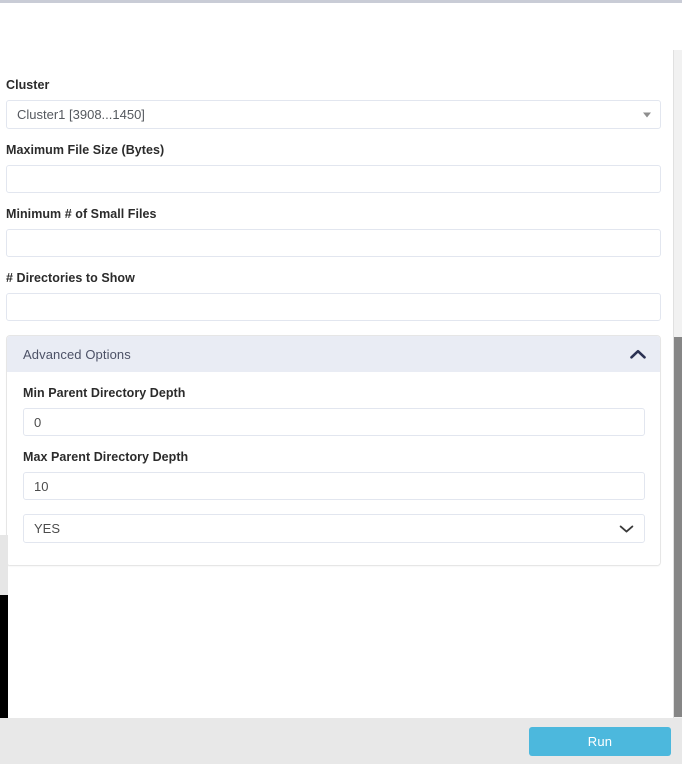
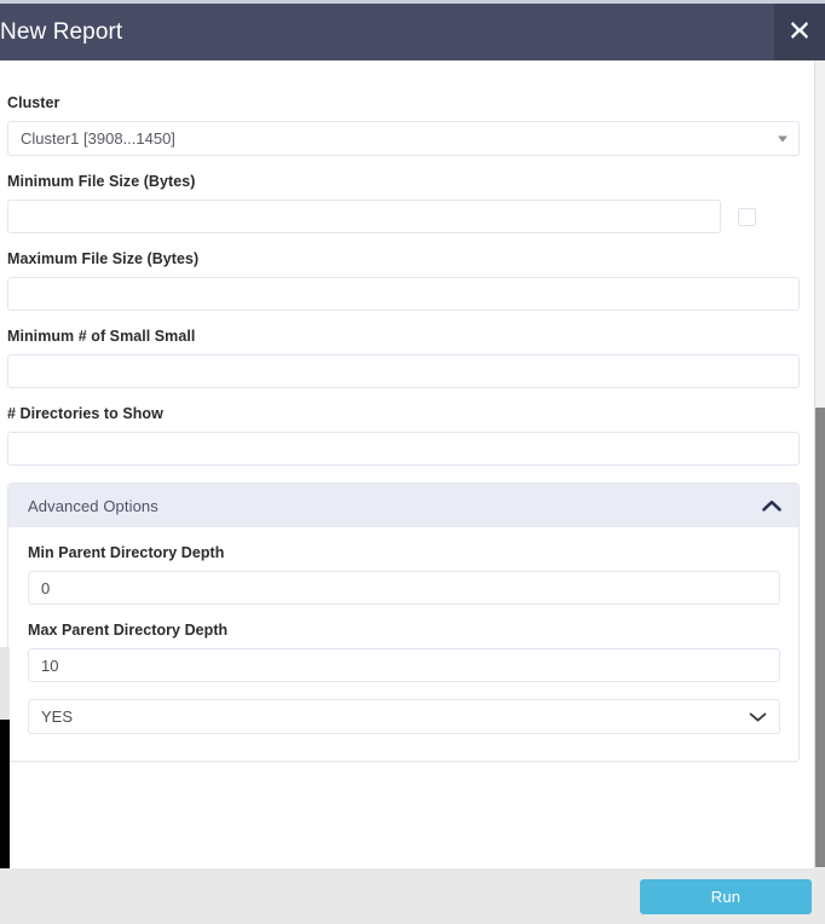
+ New Report
  Cluster
  Cluster1 [3908...1450]
+ Minimum File Size (Bytes)
  Maximum File Size (Bytes)
- Minimum # of Small Files
+ Minimum # of Small Small
  # Directories to Show
  Advanced Options
  Min Parent Directory Depth
  0
  Max Parent Directory Depth
  10
  YES
  Run
